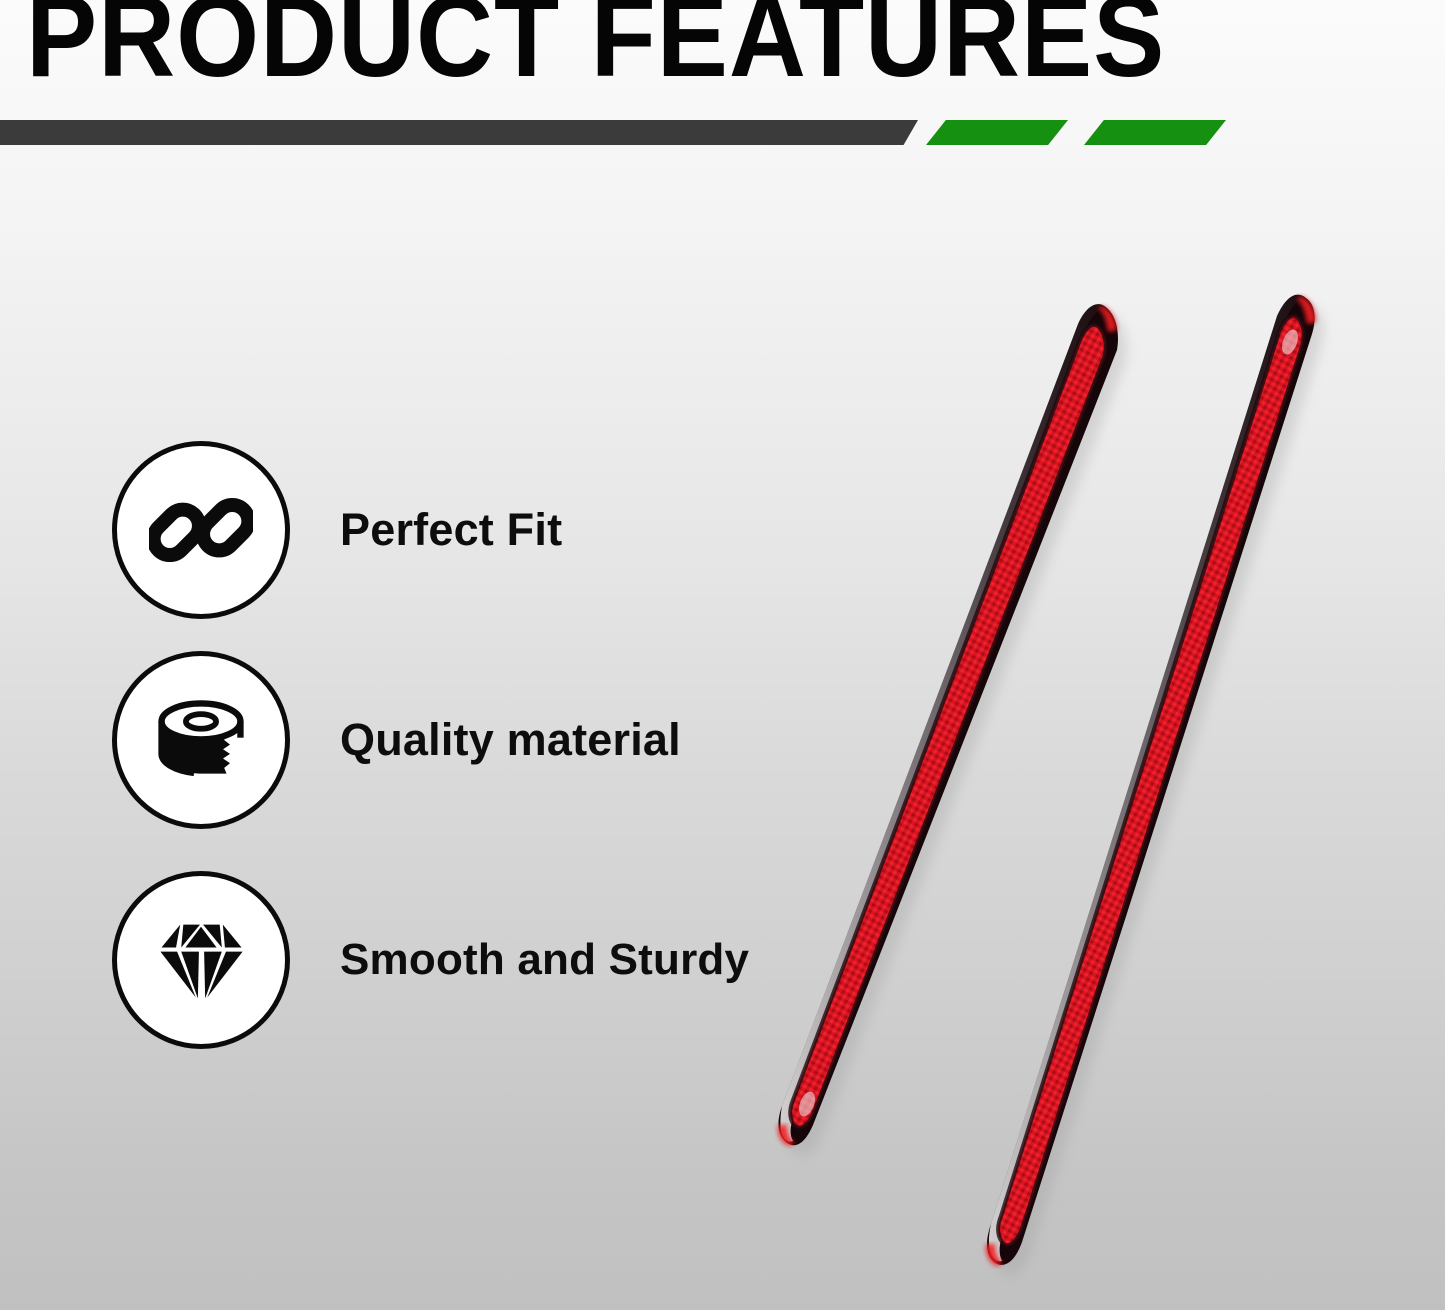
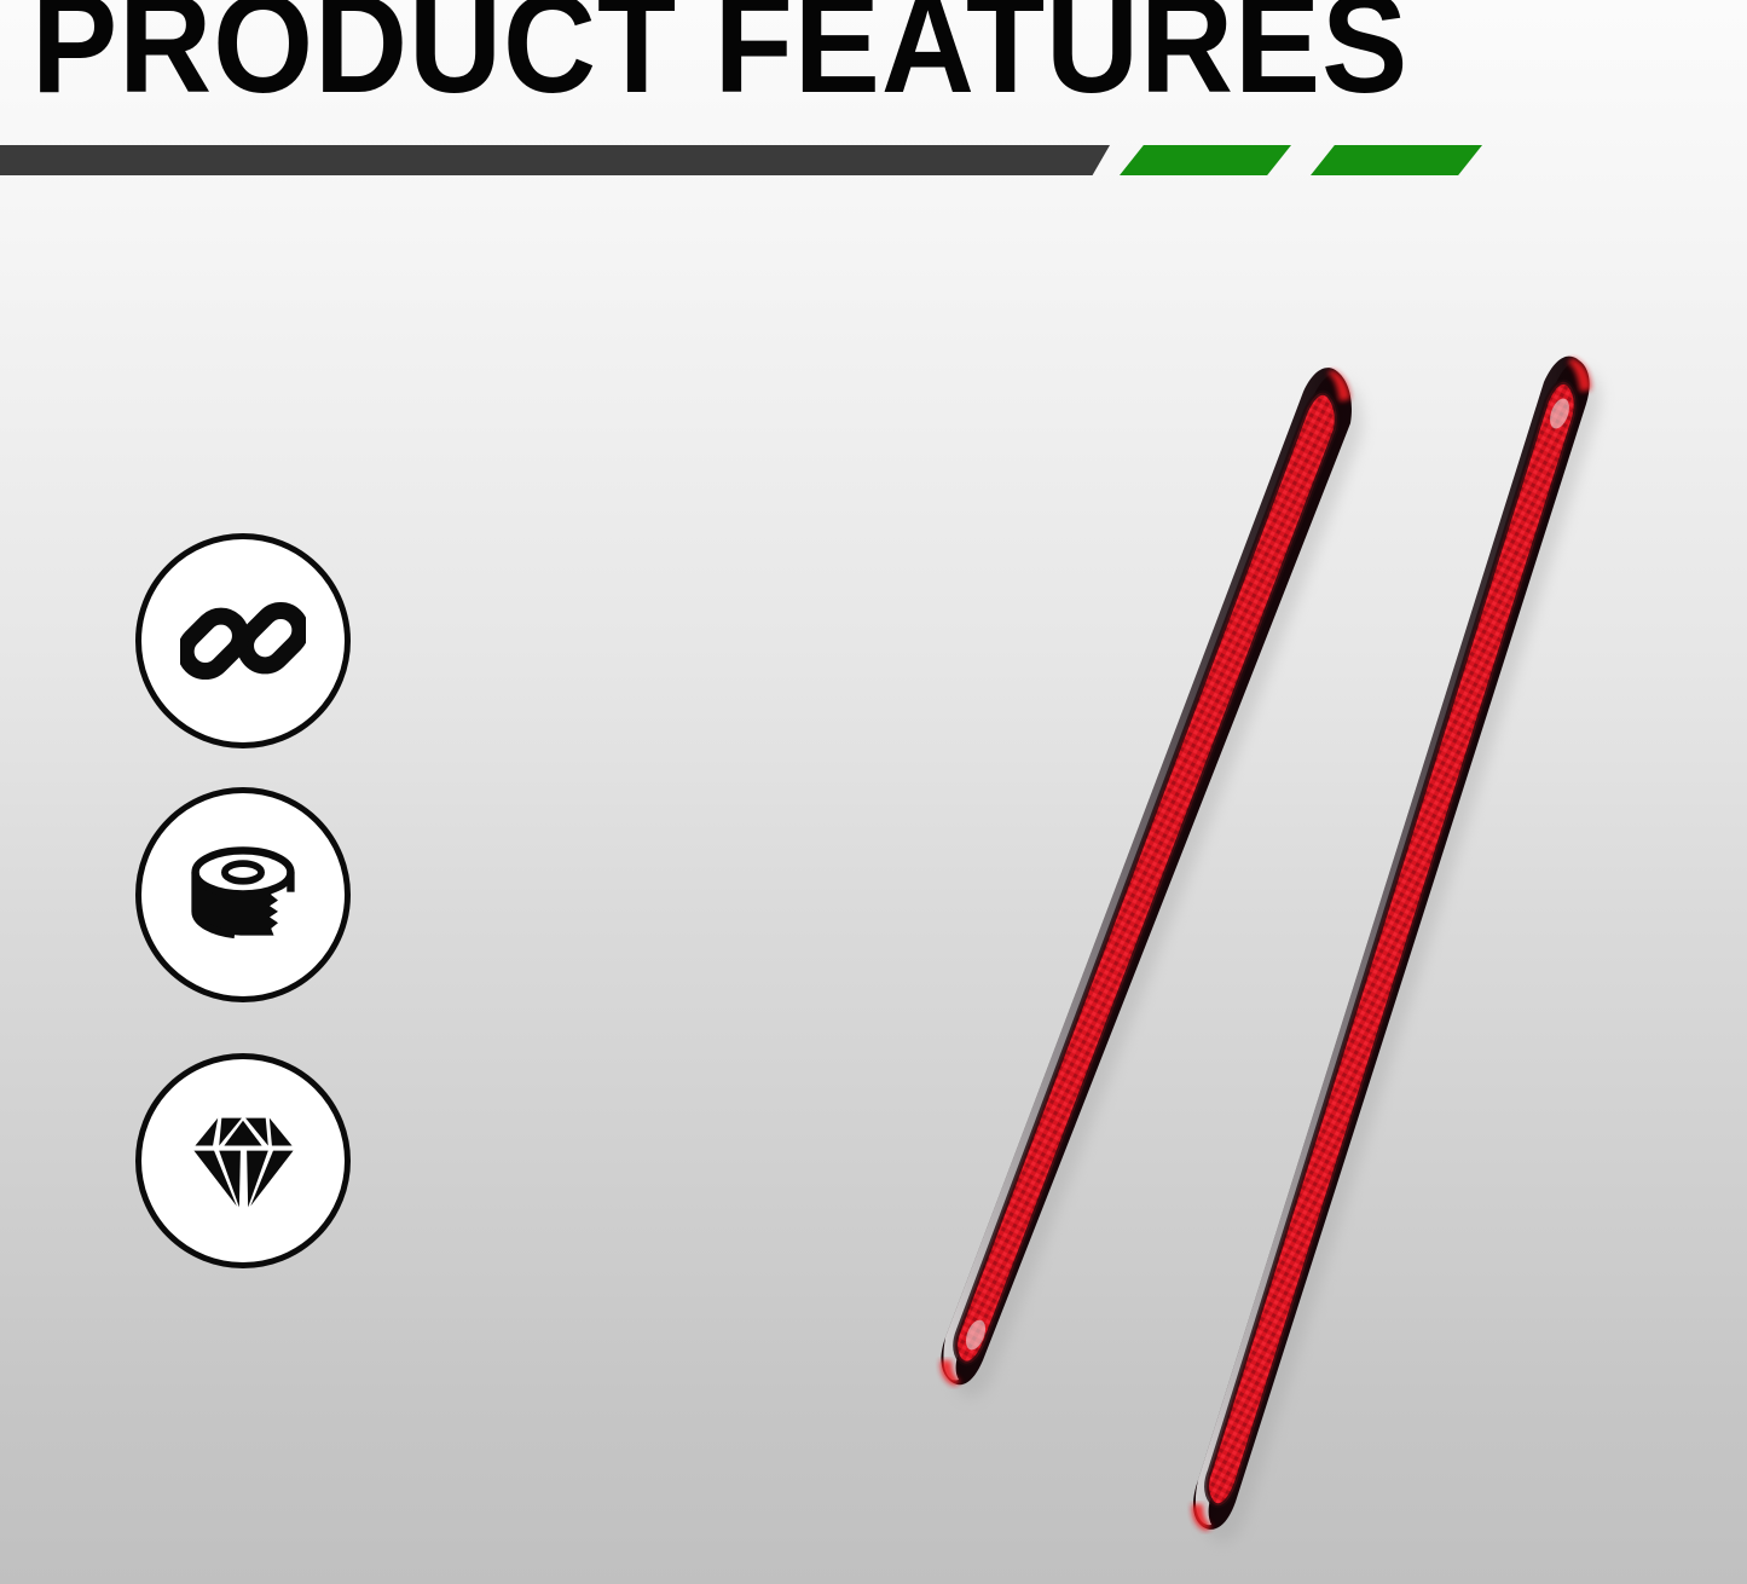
  PRODUCT FEATURES
- Perfect Fit
- Quality material
- Smooth and Sturdy
